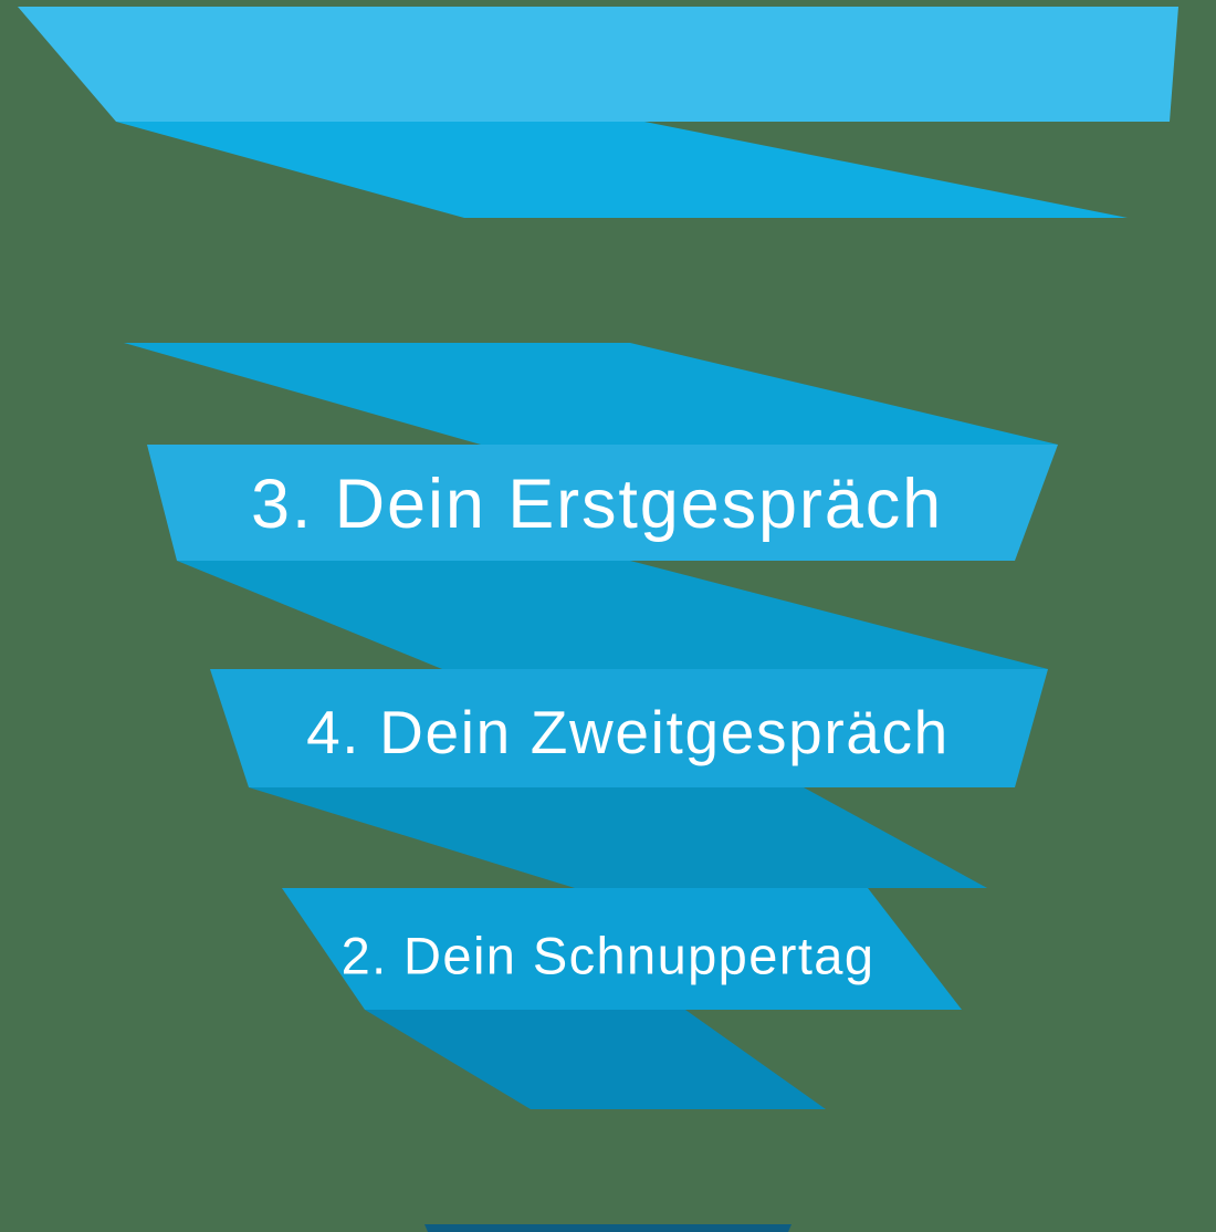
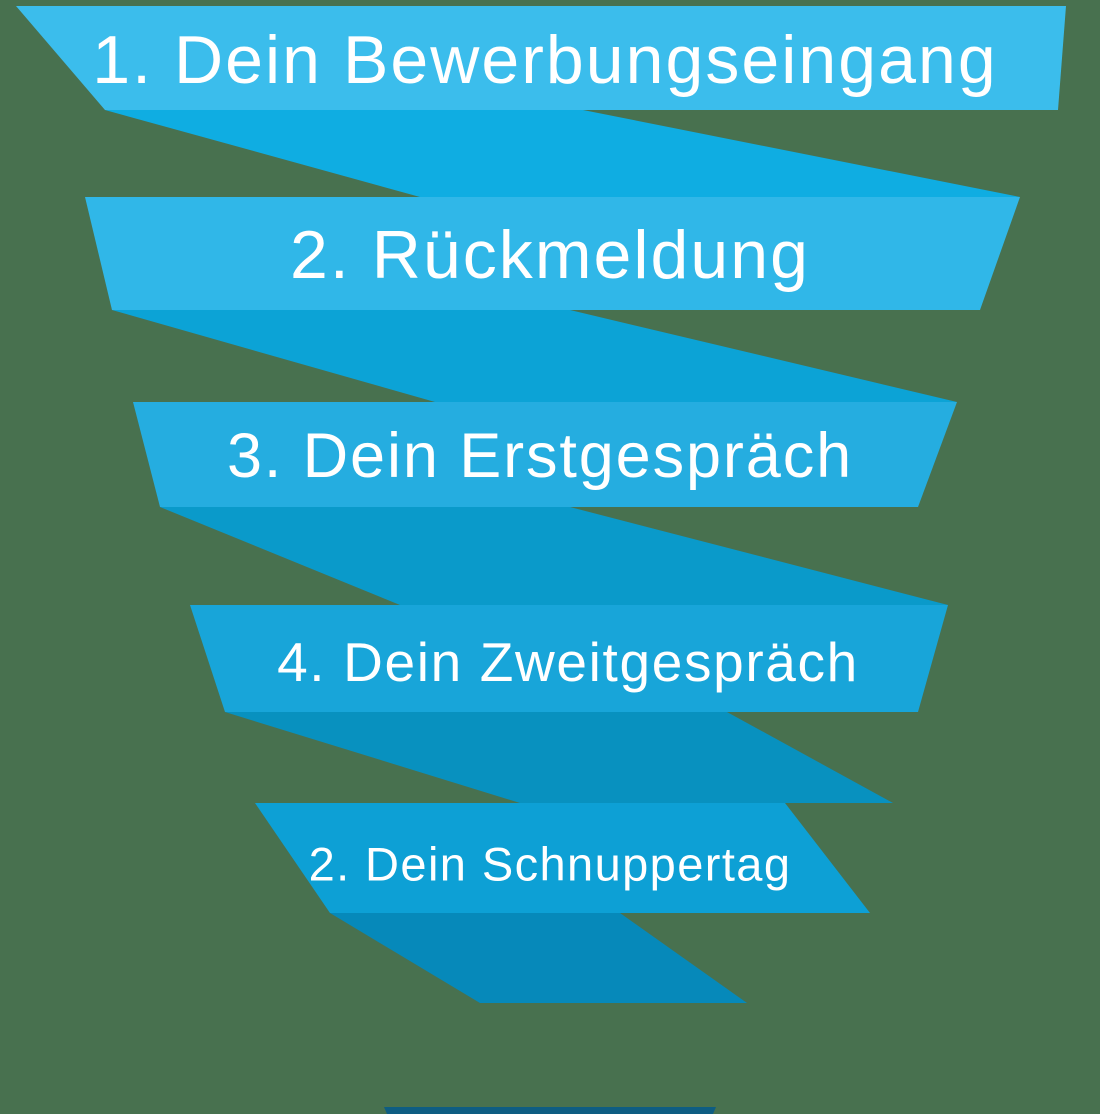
+ 1. Dein Bewerbungseingang
+ 2. Rückmeldung
  3. Dein Erstgespräch
  4. Dein Zweitgespräch
  2. Dein Schnuppertag
